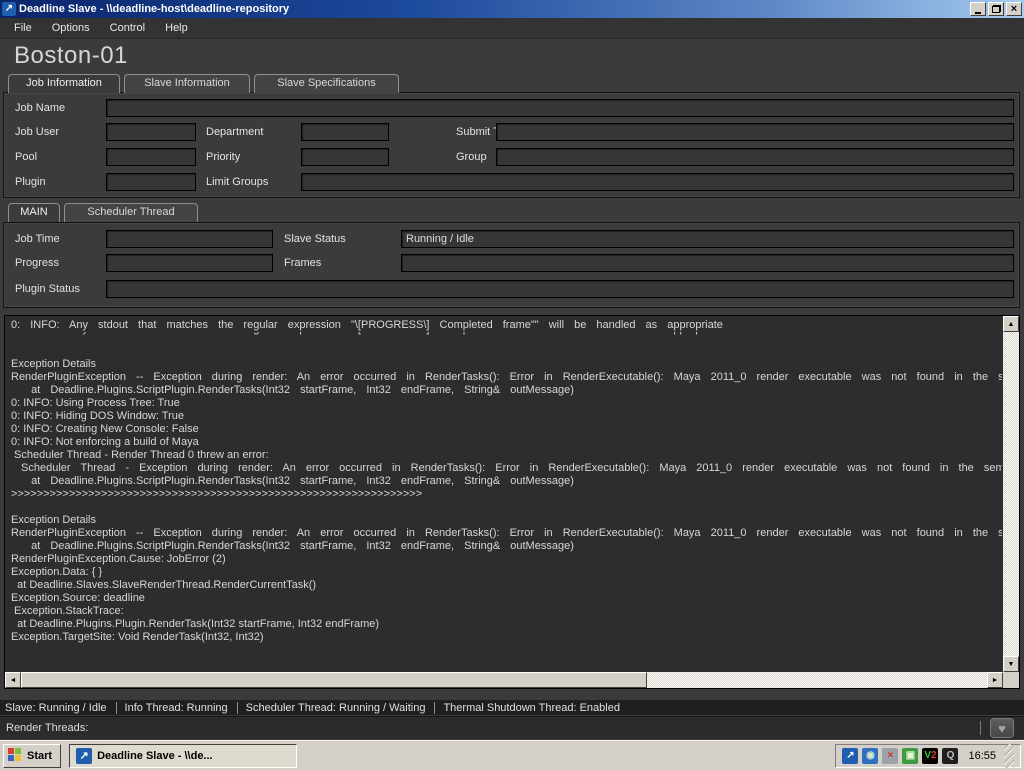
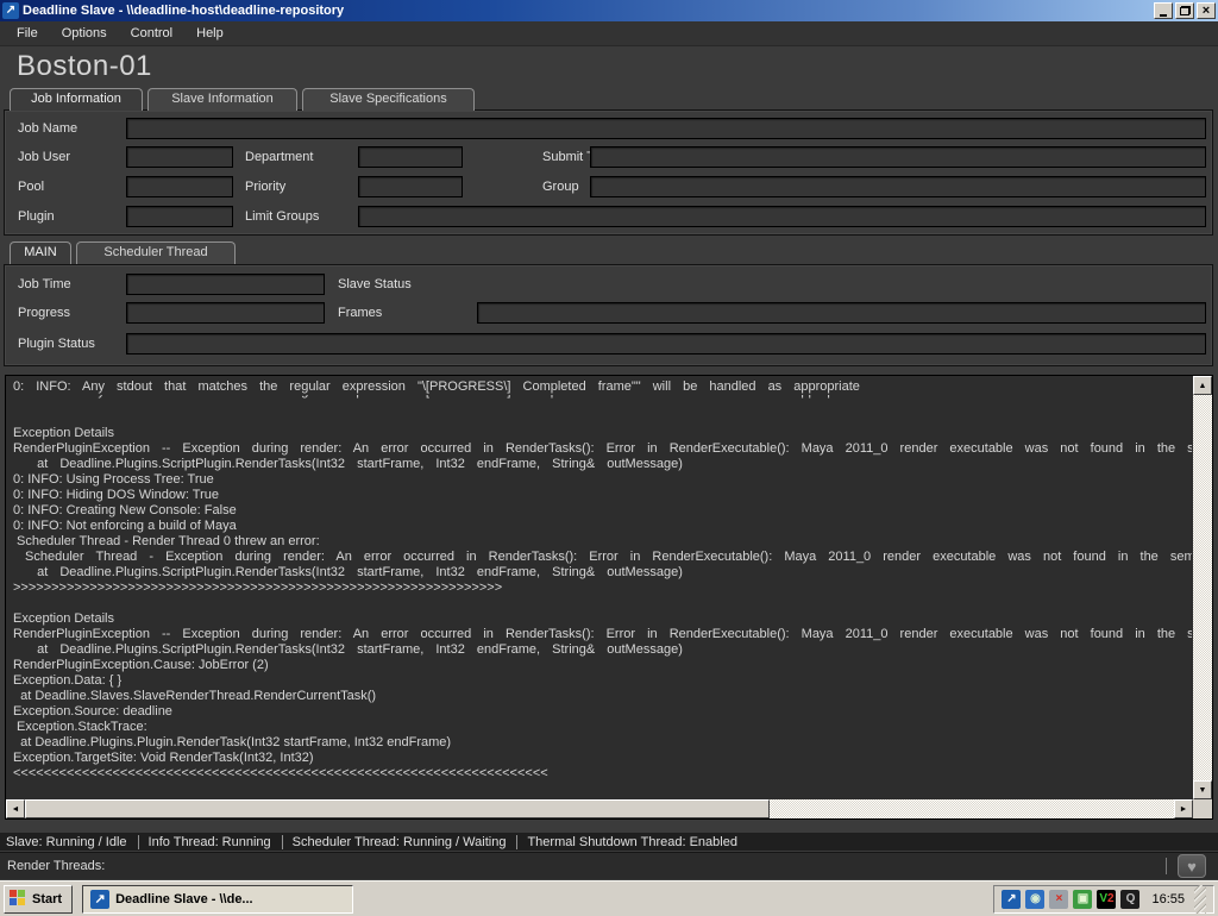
  ↗
  Deadline Slave - \\deadline-host\deadline-repository
  ×
  File
  Options
  Control
  Help
  Boston-01
  Job Information
  Slave Information
  Slave Specifications
  Job Name
  Job User
  Department
  Pool
  Priority
  Group
  Plugin
  Limit Groups
  MAIN
  Scheduler Thread
  Job Time
  Slave Status
- Running / Idle
  Progress
  Frames
  Plugin Status
  0: INFO: Any stdout that matches the regular expression "\[PROGRESS\] Completed frame"" will be handled as appropriate
  Exception Details
  RenderPluginException -- Exception during render: An error occurred in RenderTasks(): Error in RenderExecutable(): Maya 2011_0 render executable was not found in the s
  at Deadline.Plugins.ScriptPlugin.RenderTasks(Int32 startFrame, Int32 endFrame, String& outMessage)
  0: INFO: Using Process Tree: True
  0: INFO: Hiding DOS Window: True
  0: INFO: Creating New Console: False
  0: INFO: Not enforcing a build of Maya
  Scheduler Thread - Render Thread 0 threw an error:
  Scheduler Thread - Exception during render: An error occurred in RenderTasks(): Error in RenderExecutable(): Maya 2011_0 render executable was not found in the sem
  at Deadline.Plugins.ScriptPlugin.RenderTasks(Int32 startFrame, Int32 endFrame, String& outMessage)
  >>>>>>>>>>>>>>>>>>>>>>>>>>>>>>>>>>>>>>>>>>>>>>>>>>>>>>>>>>>>>>>>
  Exception Details
  RenderPluginException -- Exception during render: An error occurred in RenderTasks(): Error in RenderExecutable(): Maya 2011_0 render executable was not found in the s
  at Deadline.Plugins.ScriptPlugin.RenderTasks(Int32 startFrame, Int32 endFrame, String& outMessage)
  RenderPluginException.Cause: JobError (2)
  Exception.Data: { }
  at Deadline.Slaves.SlaveRenderThread.RenderCurrentTask()
  Exception.Source: deadline
  Exception.StackTrace:
  at Deadline.Plugins.Plugin.RenderTask(Int32 startFrame, Int32 endFrame)
  Exception.TargetSite: Void RenderTask(Int32, Int32)
+ <<<<<<<<<<<<<<<<<<<<<<<<<<<<<<<<<<<<<<<<<<<<<<<<<<<<<<<<<<<<<<<<<<<<<<
  Slave: Running / Idle
  Info Thread: Running
  Scheduler Thread: Running / Waiting
  Thermal Shutdown Thread: Enabled
  Render Threads:
  ♥
  Start
  ↗
  Deadline Slave - \\de...
  ↗
  ◉
  ×
  ▣
  V
  2
  Q
  16:55
